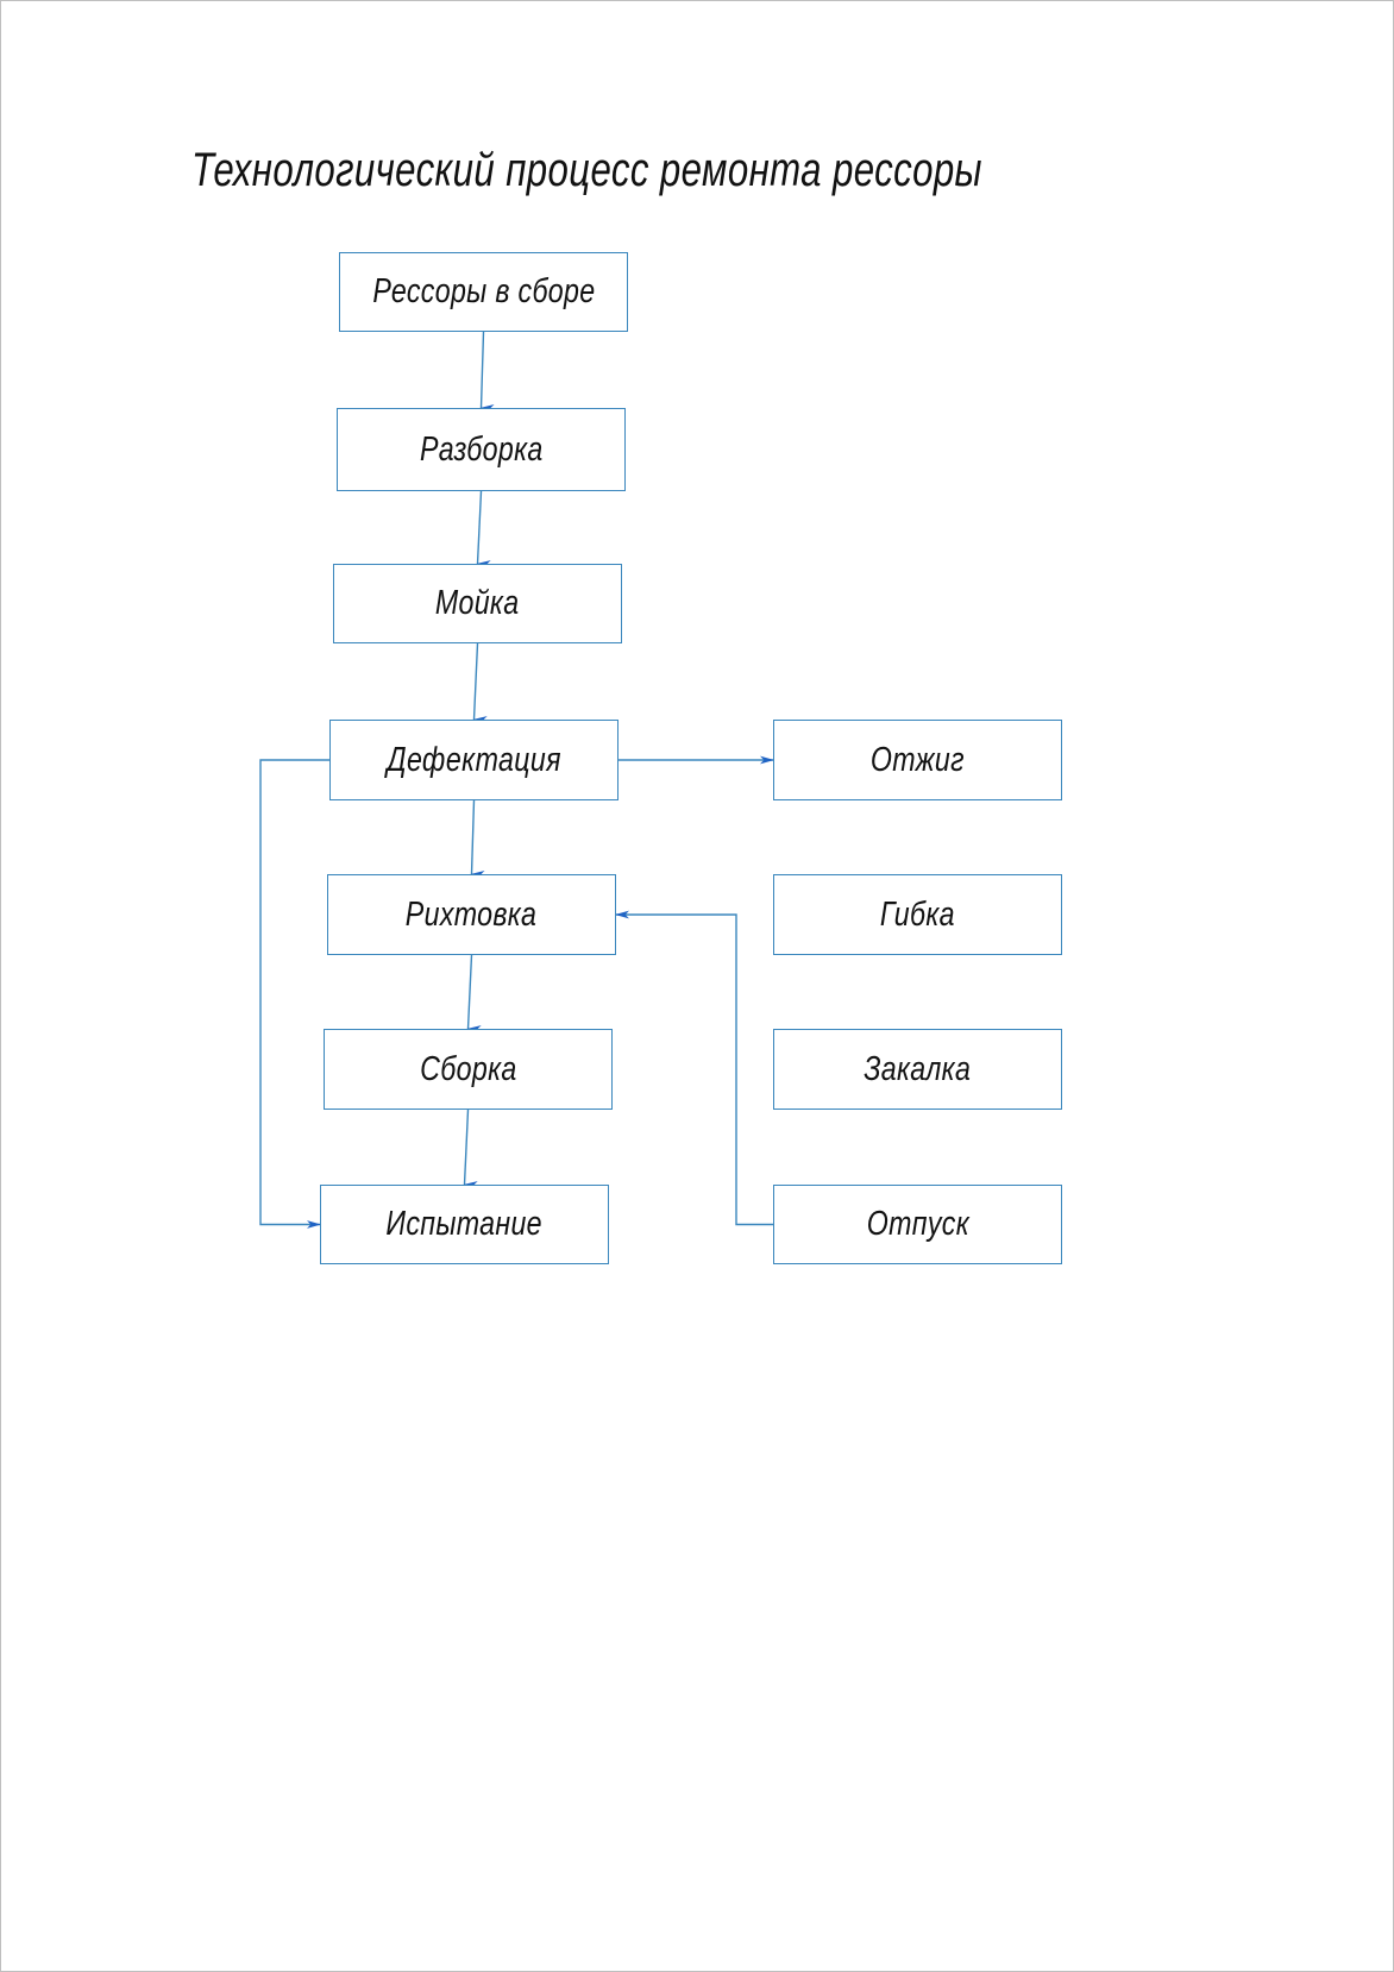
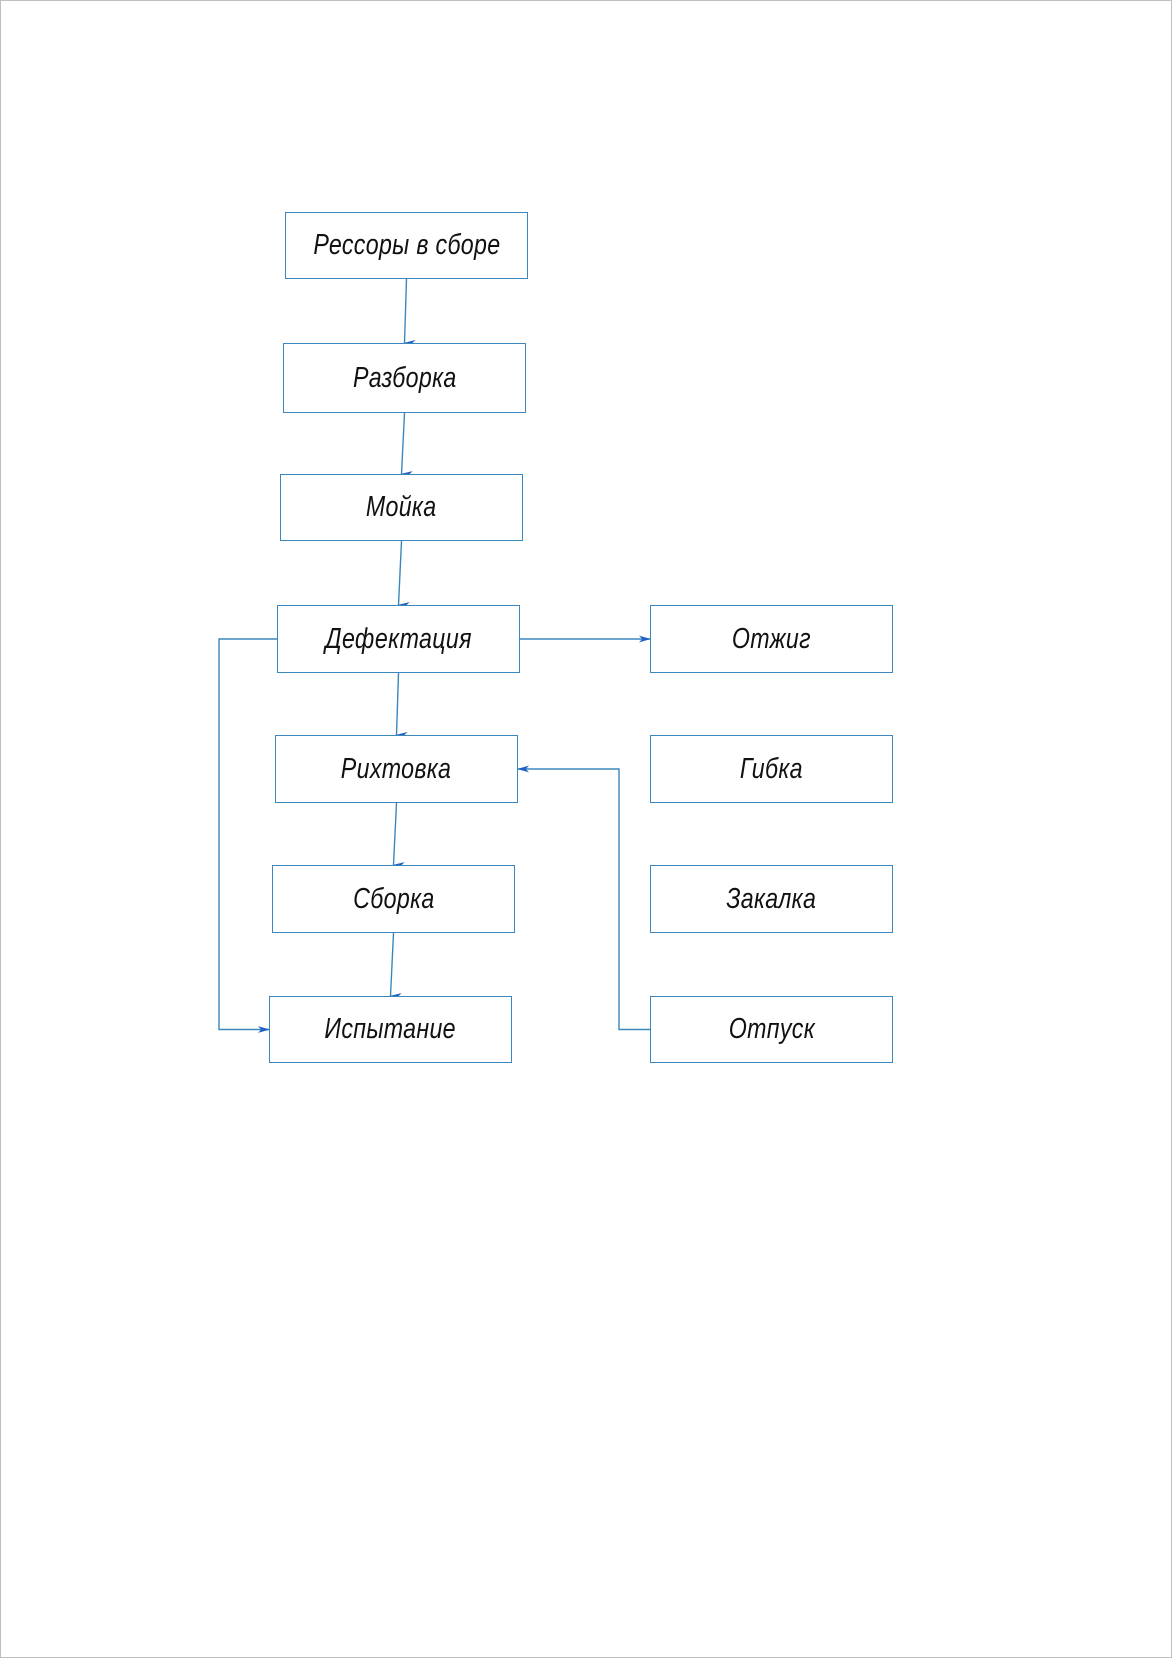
- Технологический процесс ремонта рессоры
  Рессоры в сборе
  Разборка
  Мойка
  Дефектация
  Рихтовка
  Сборка
  Испытание
  Отжиг
  Гибка
  Закалка
  Отпуск
